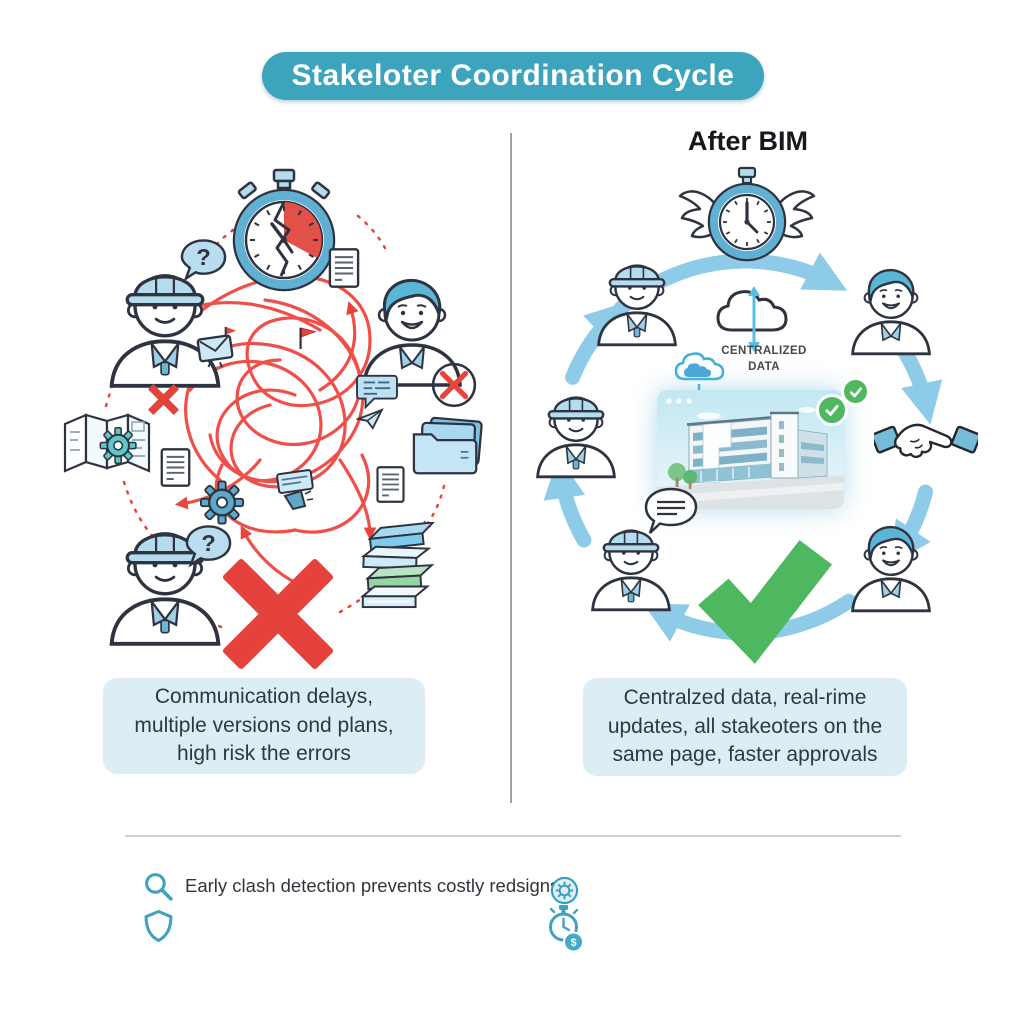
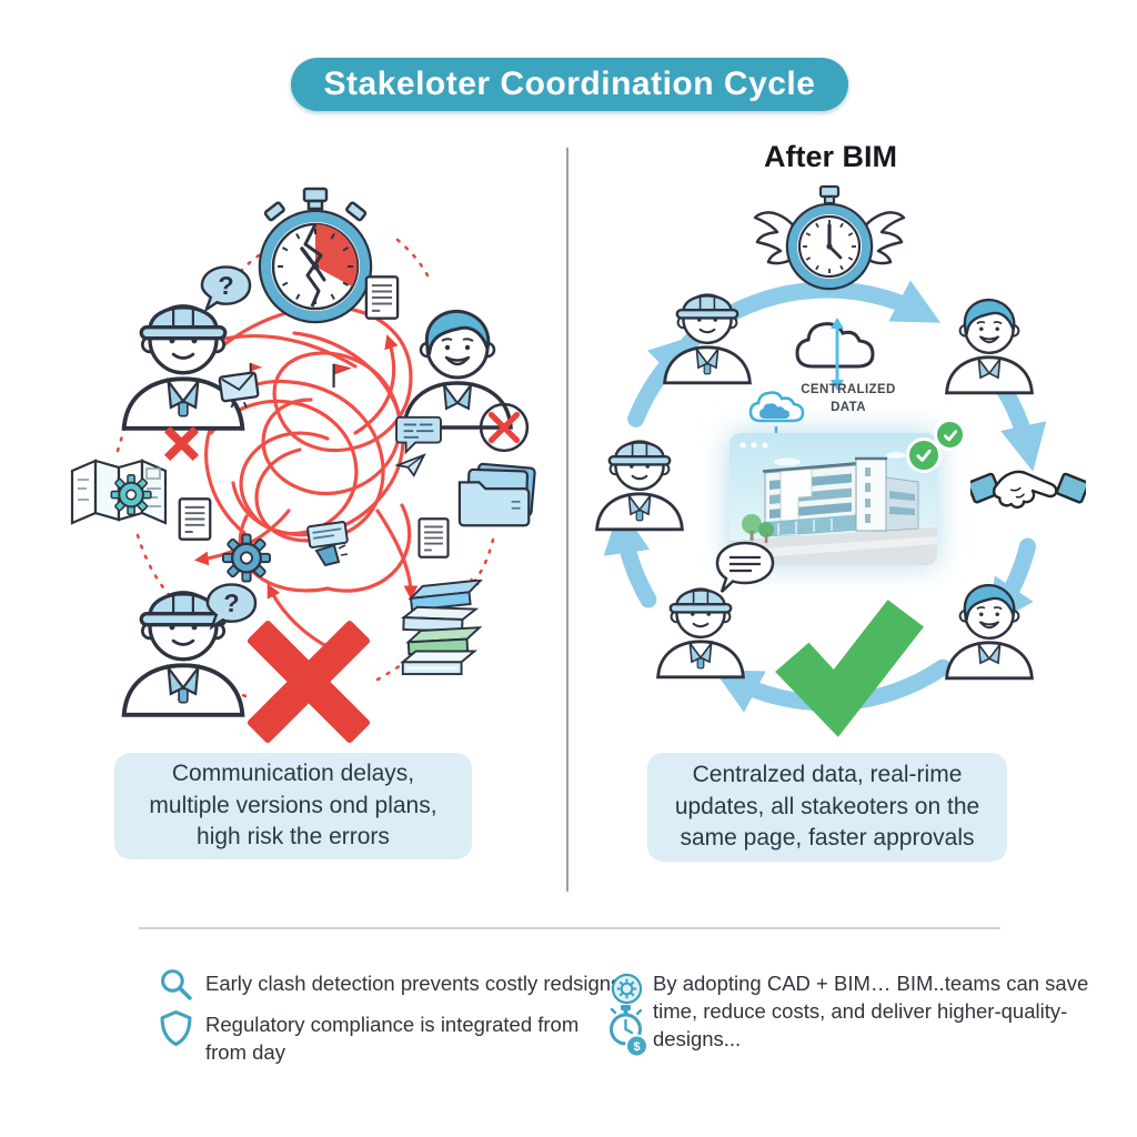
  Stakeloter Coordination Cycle
  After BIM
  ?
  ?
  Communication delays,
  multiple versions ond plans,
  high risk the errors
  CENTRALIZED
  DATA
  Centralzed data, real-rime
  updates, all stakeoters on the
  same page, faster approvals
  Early clash detection prevents costly redsign
+ Regulatory compliance is integrated from
+ from day
+ By adopting CAD + BIM… BIM..teams can save
+ time, reduce costs, and deliver higher-quality-
+ designs...
  $
